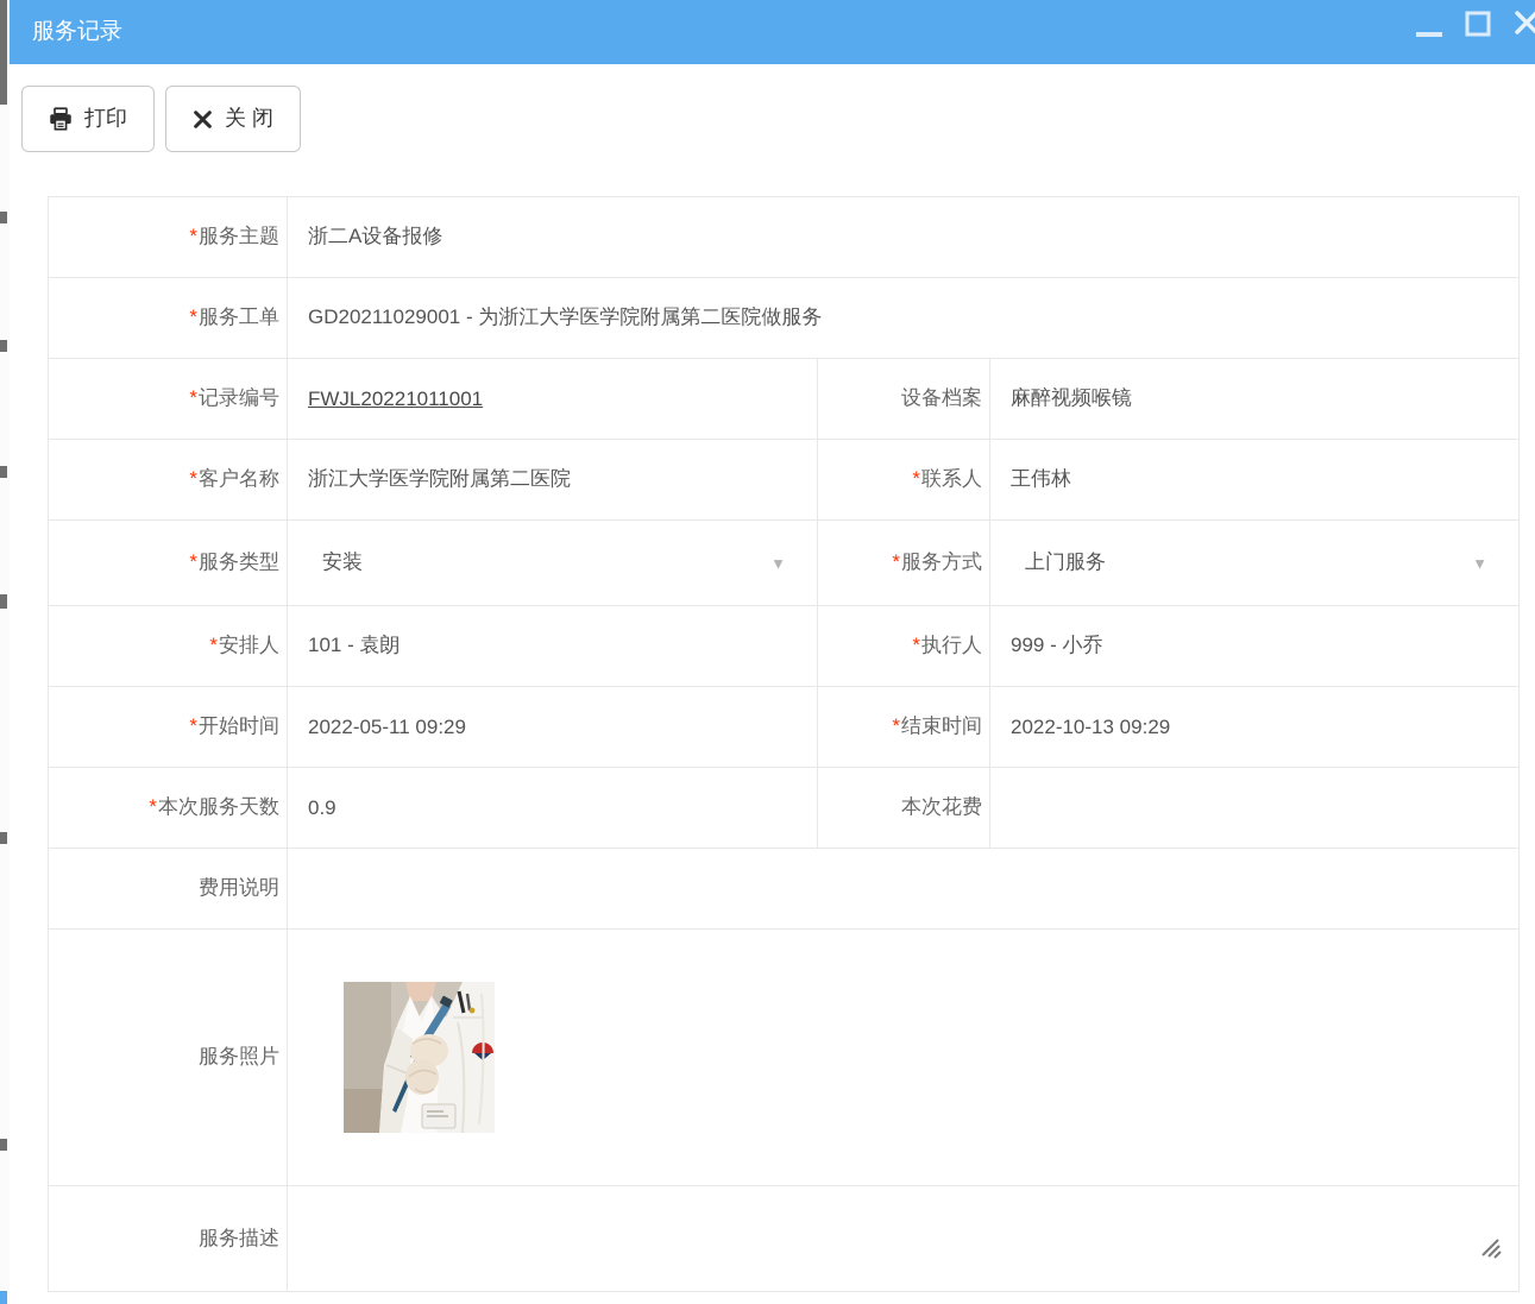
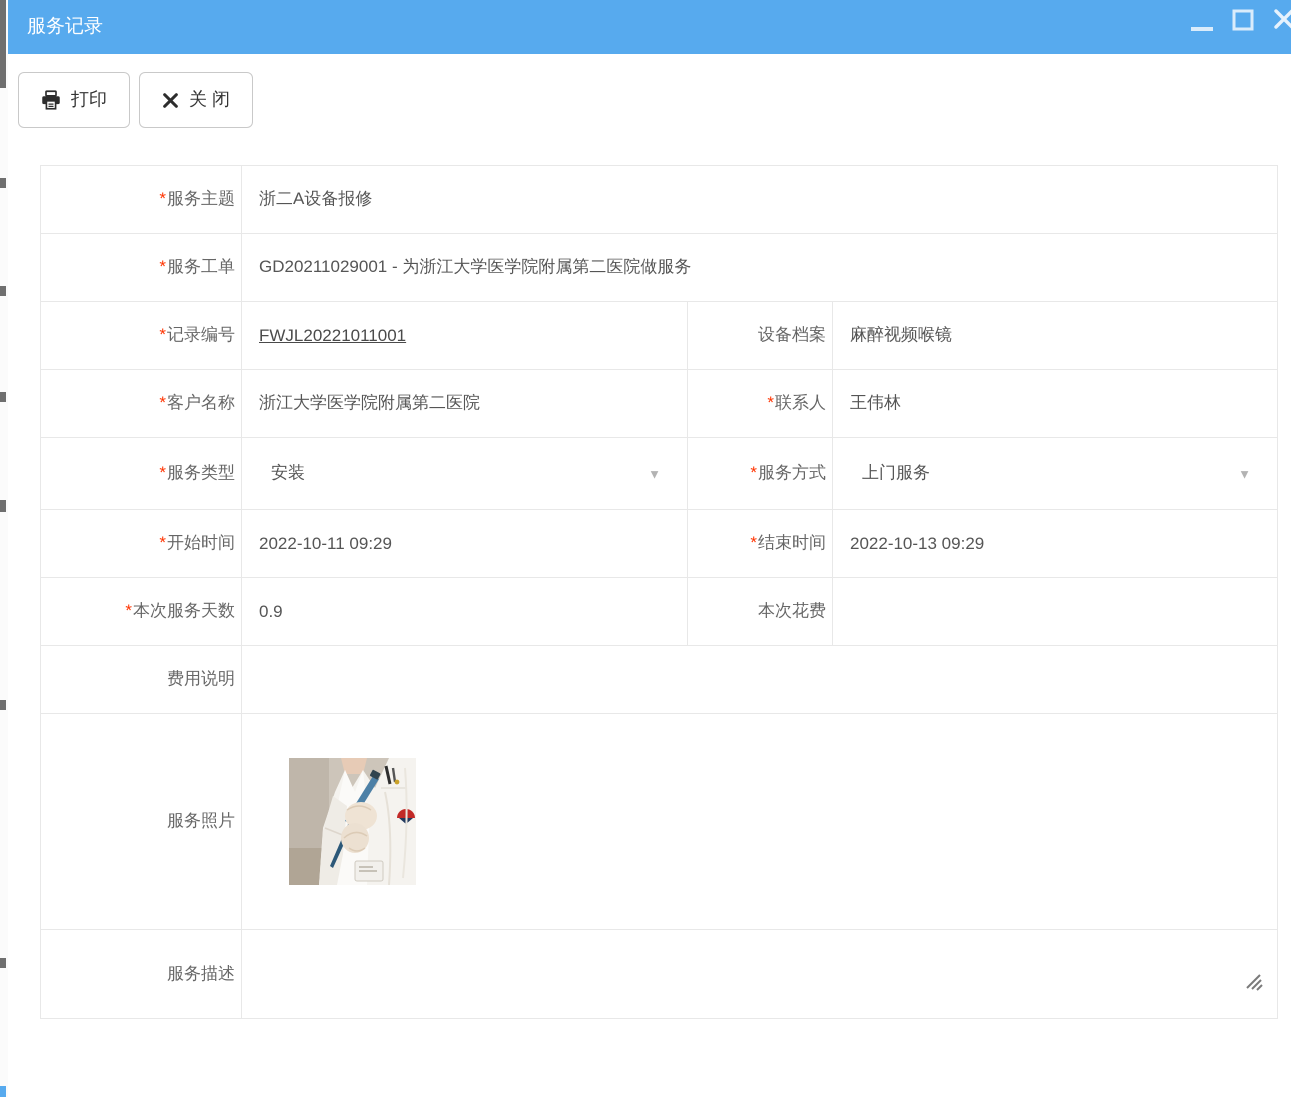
  服务记录
  打印
  关 闭
  *服务主题	浙二A设备报修
  *服务工单	GD20211029001 - 为浙江大学医学院附属第二医院做服务
  *记录编号	FWJL20221011001	设备档案	麻醉视频喉镜
  *客户名称	浙江大学医学院附属第二医院	*联系人	王伟林
  *服务类型	安装 ▼	*服务方式	上门服务 ▼
- *安排人	101 - 袁朗	*执行人	999 - 小乔
- *开始时间	2022-05-11 09:29	*结束时间	2022-10-13 09:29
+ *开始时间	2022-10-11 09:29	*结束时间	2022-10-13 09:29
  *本次服务天数	0.9	本次花费
  费用说明
  服务照片
  服务描述
